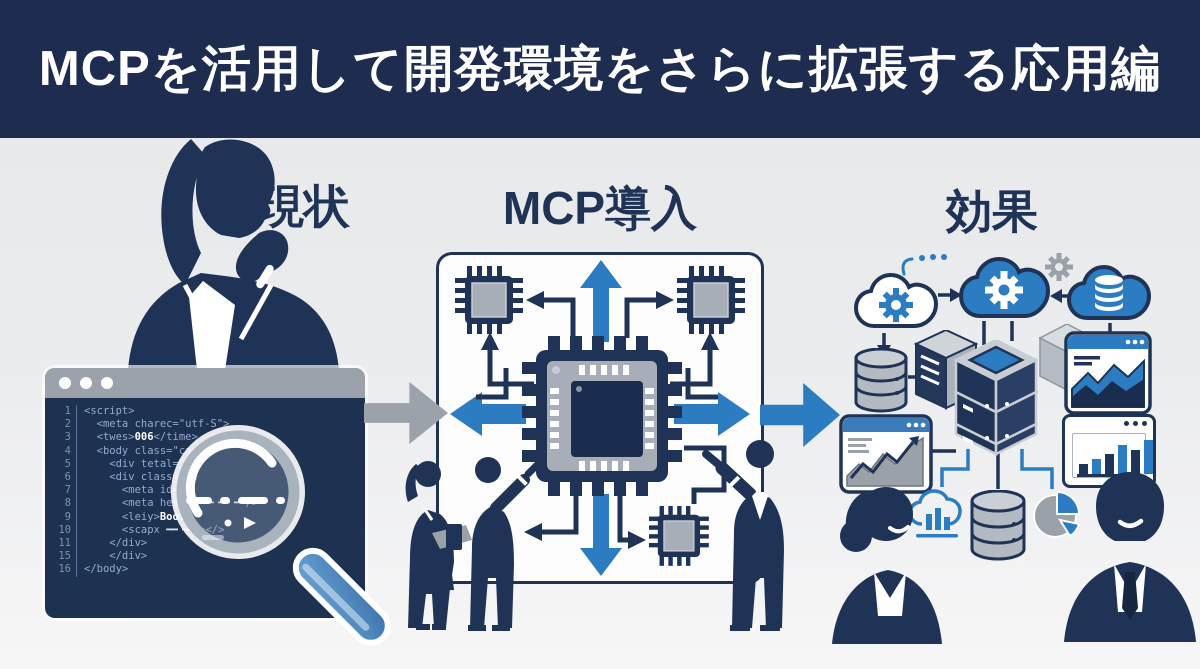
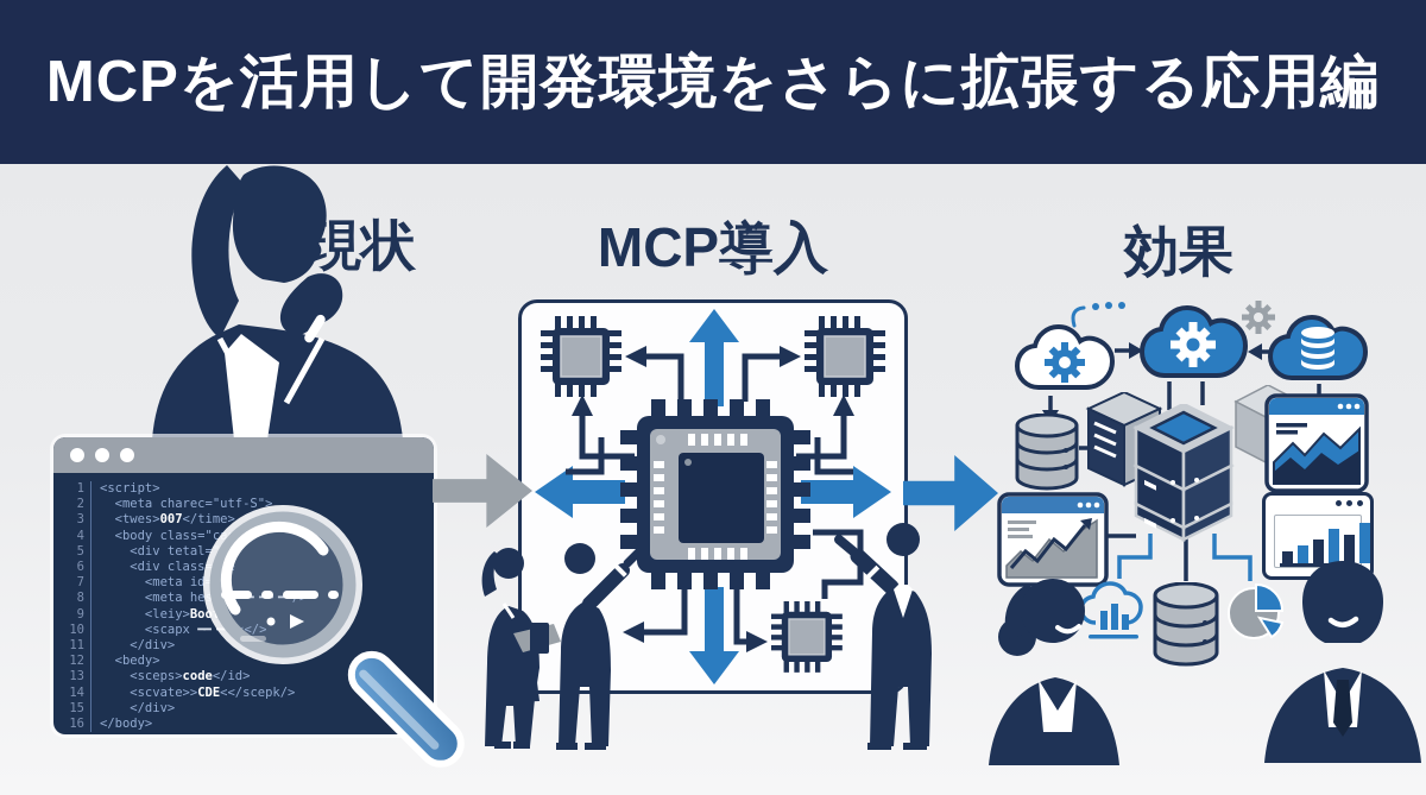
  MCPを活用して開発環境をさらに拡張する応用編
  現状
  MCP導入
  効果
  1
  <script>
  2
  <meta charec="utf-S">
  3
  <twes>
- 006
+ 007
  </time>
  4
  <body class="cse
  5
  <div tetal=n
  6
  <div class"
  7
  <meta id"
  8
  <meta hes
  9
  <leiy>
  Booe
  10
  <scapx
  «</>
  11
  </div>
+ 12
+ <bedy>
+ 13
+ <sceps>
+ code
+ </id>
+ 14
+ <scvate>>
+ CDE
+ <</scepk/>
  15
  </div>
  16
  </body>
